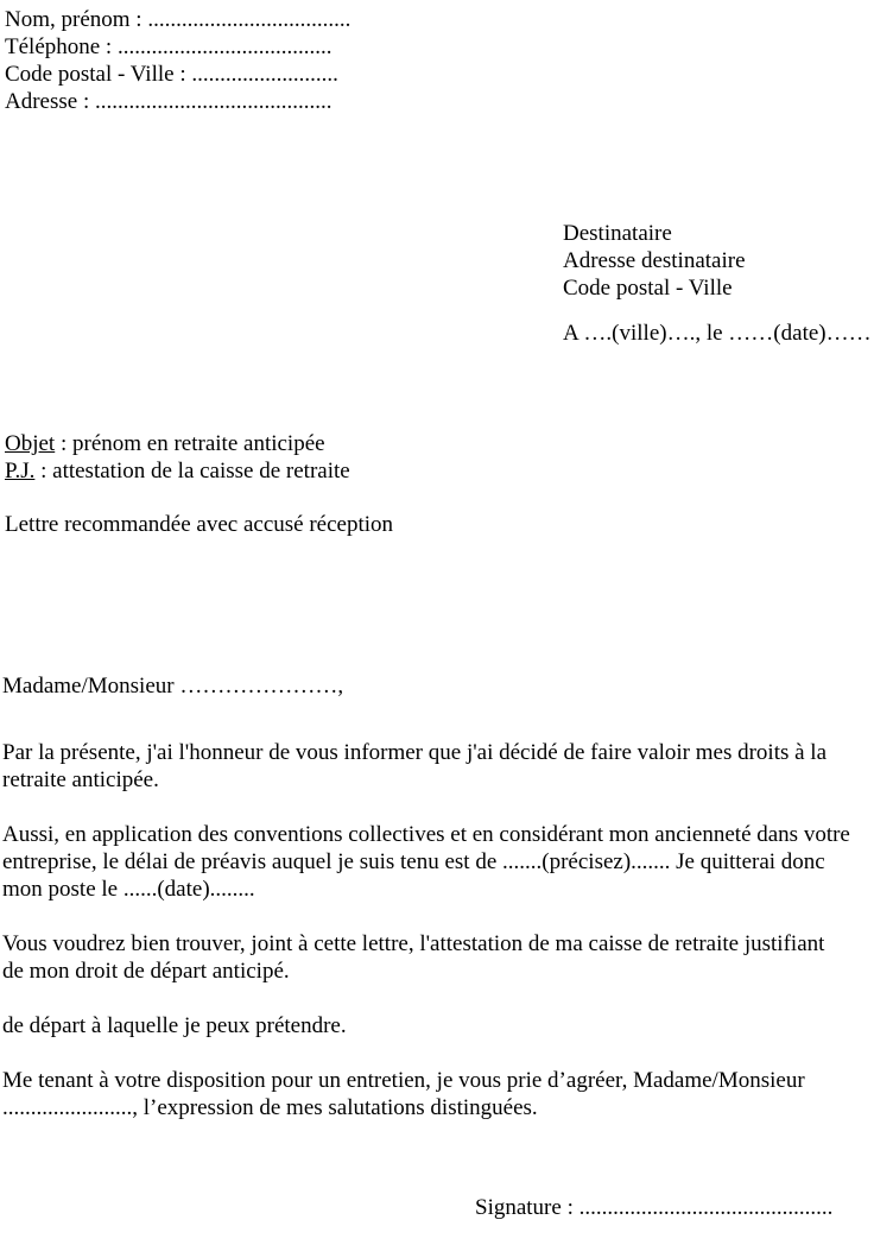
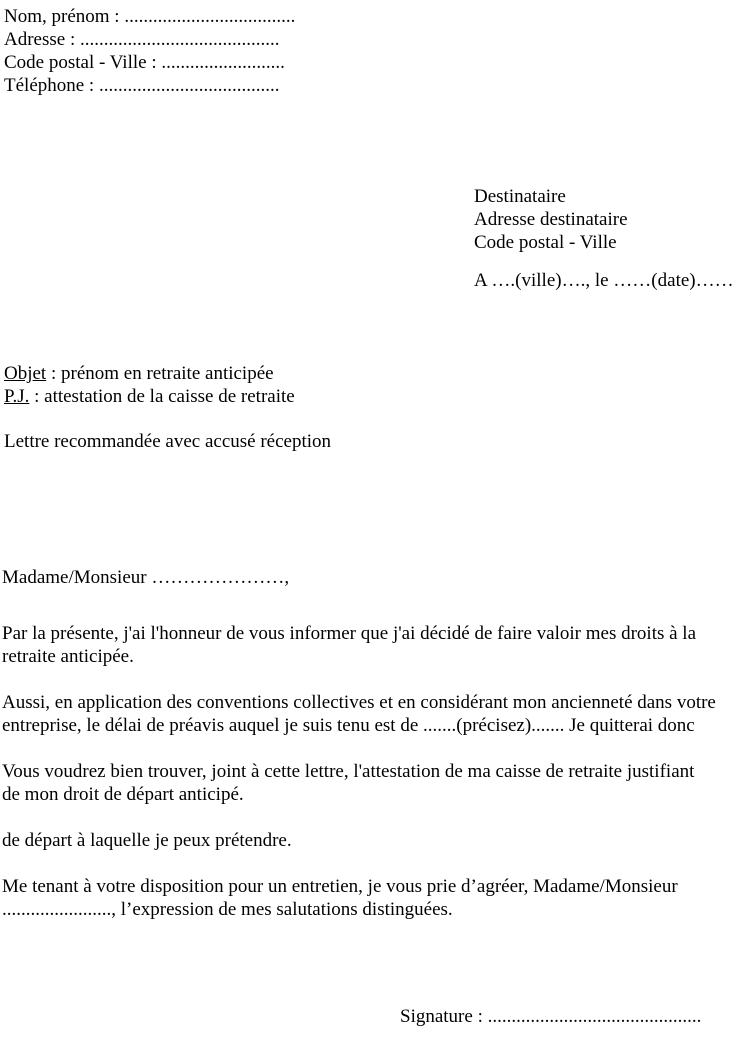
  Nom, prénom : ....................................
- Téléphone : ......................................
+ Adresse : ..........................................
  Code postal - Ville : ..........................
- Adresse : ..........................................
+ Téléphone : ......................................
  Destinataire
  Adresse destinataire
  Code postal - Ville
  A ….(ville)…., le ……(date)……
  Objet : prénom en retraite anticipée
  P.J. : attestation de la caisse de retraite
  Lettre recommandée avec accusé réception
  Madame/Monsieur …………………,
  Par la présente, j'ai l'honneur de vous informer que j'ai décidé de faire valoir mes droits à la
  retraite anticipée.
  Aussi, en application des conventions collectives et en considérant mon ancienneté dans votre
  entreprise, le délai de préavis auquel je suis tenu est de .......(précisez)....... Je quitterai donc
- mon poste le ......(date)........
  Vous voudrez bien trouver, joint à cette lettre, l'attestation de ma caisse de retraite justifiant
  de mon droit de départ anticipé.
  de départ à laquelle je peux prétendre.
  Me tenant à votre disposition pour un entretien, je vous prie d’agréer, Madame/Monsieur
  ......................., l’expression de mes salutations distinguées.
  Signature : .............................................
